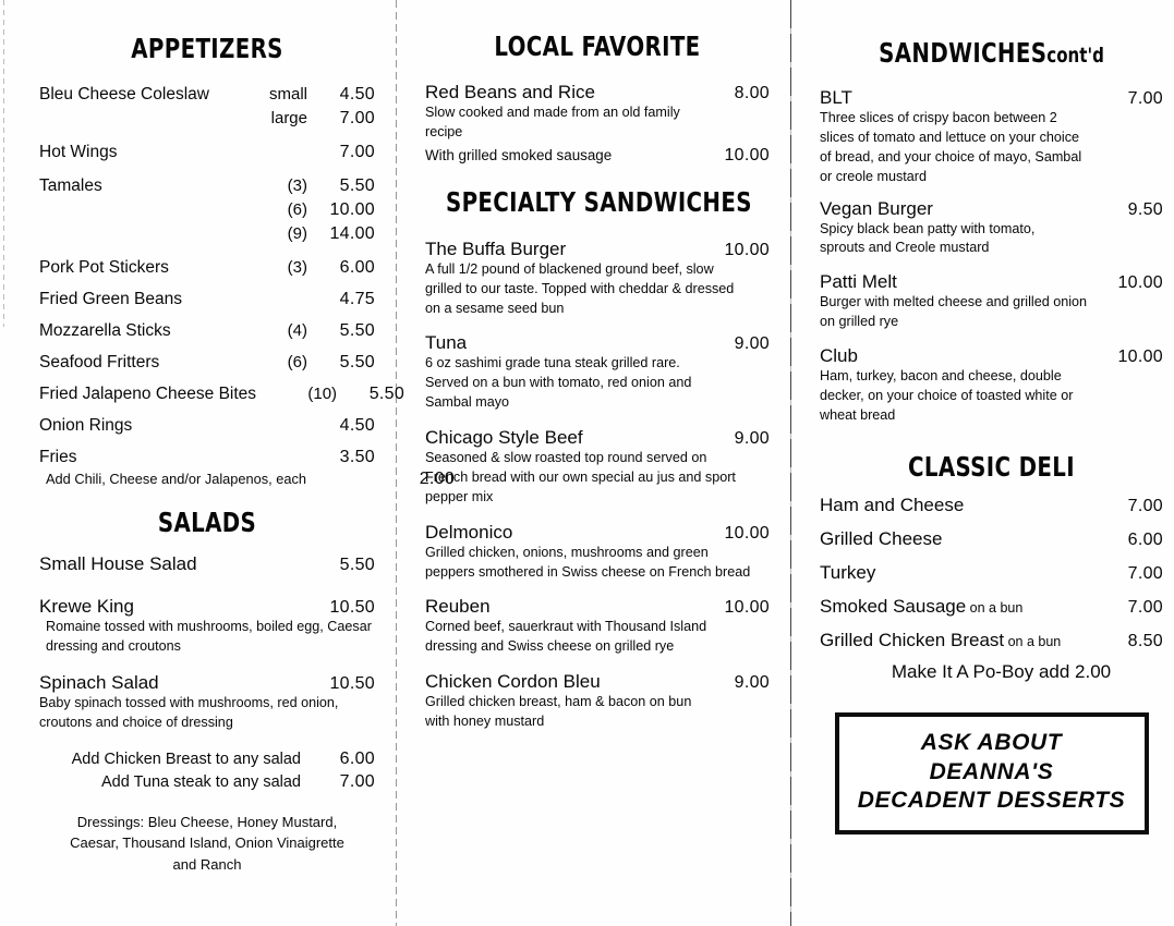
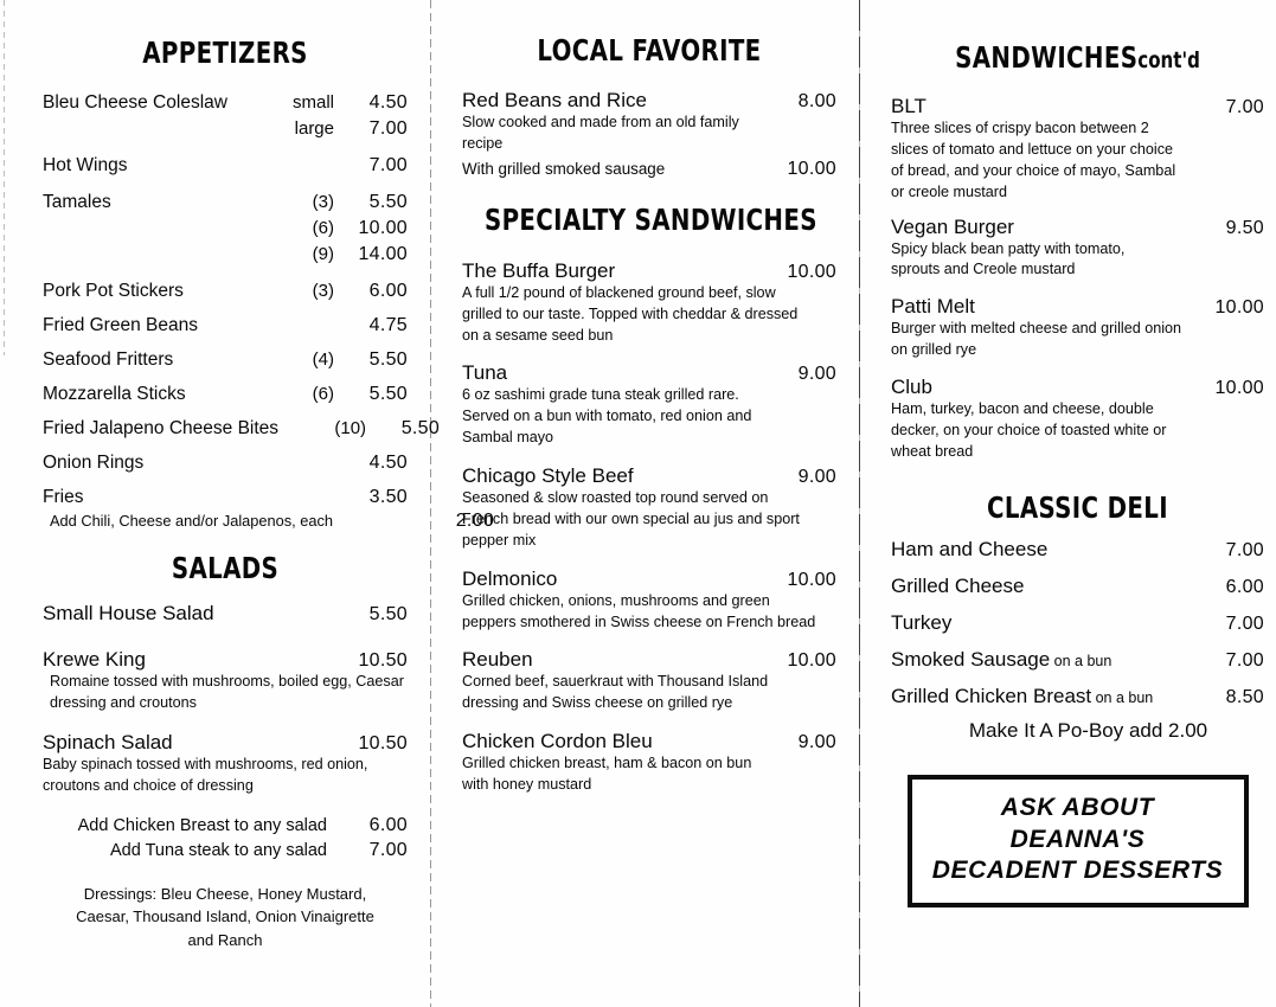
  APPETIZERS
  Bleu Cheese Coleslaw
  small
  4.50
  large
  7.00
  Hot Wings
  7.00
  Tamales
  (3)
  5.50
  (6)
  10.00
  (9)
  14.00
  Pork Pot Stickers
  (3)
  6.00
  Fried Green Beans
  4.75
- Mozzarella Sticks
+ Seafood Fritters
  (4)
  5.50
- Seafood Fritters
+ Mozzarella Sticks
  (6)
  5.50
  Fried Jalapeno Cheese Bites
  (10)
  5.50
  Onion Rings
  4.50
  Fries
  3.50
  Add Chili, Cheese and/or Jalapenos, each
  2.00
  SALADS
  Small House Salad
  5.50
  Krewe King
  10.50
  Romaine tossed with mushrooms, boiled egg, Caesar dressing and croutons
  Spinach Salad
  10.50
  Baby spinach tossed with mushrooms, red onion, croutons and choice of dressing
  Add Chicken Breast to any salad
  6.00
  Add Tuna steak to any salad
  7.00
  Dressings: Bleu Cheese, Honey Mustard,
  Caesar, Thousand Island, Onion Vinaigrette
  and Ranch
  LOCAL FAVORITE
  Red Beans and Rice
  8.00
  Slow cooked and made from an old family recipe
  With grilled smoked sausage
  10.00
  SPECIALTY SANDWICHES
  The Buffa Burger
  10.00
  A full 1/2 pound of blackened ground beef, slow grilled to our taste. Topped with cheddar & dressed on a sesame seed bun
  Tuna
  9.00
  6 oz sashimi grade tuna steak grilled rare. Served on a bun with tomato, red onion and Sambal mayo
  Chicago Style Beef
  9.00
  Seasoned & slow roasted top round served on French bread with our own special au jus and sport pepper mix
  Delmonico
  10.00
  Grilled chicken, onions, mushrooms and green peppers smothered in Swiss cheese on French bread
  Reuben
  10.00
  Corned beef, sauerkraut with Thousand Island dressing and Swiss cheese on grilled rye
  Chicken Cordon Bleu
  9.00
  Grilled chicken breast, ham & bacon on bun with honey mustard
  SANDWICHEScont'd
  BLT
  7.00
  Three slices of crispy bacon between 2 slices of tomato and lettuce on your choice of bread, and your choice of mayo, Sambal or creole mustard
  Vegan Burger
  9.50
  Spicy black bean patty with tomato, sprouts and Creole mustard
  Patti Melt
  10.00
  Burger with melted cheese and grilled onion on grilled rye
  Club
  10.00
  Ham, turkey, bacon and cheese, double decker, on your choice of toasted white or wheat bread
  CLASSIC DELI
  Ham and Cheese
  7.00
  Grilled Cheese
  6.00
  Turkey
  7.00
  Smoked Sausage on a bun
  7.00
  Grilled Chicken Breast on a bun
  8.50
  Make It A Po-Boy add 2.00
  ASK ABOUT
  DEANNA'S
  DECADENT DESSERTS
